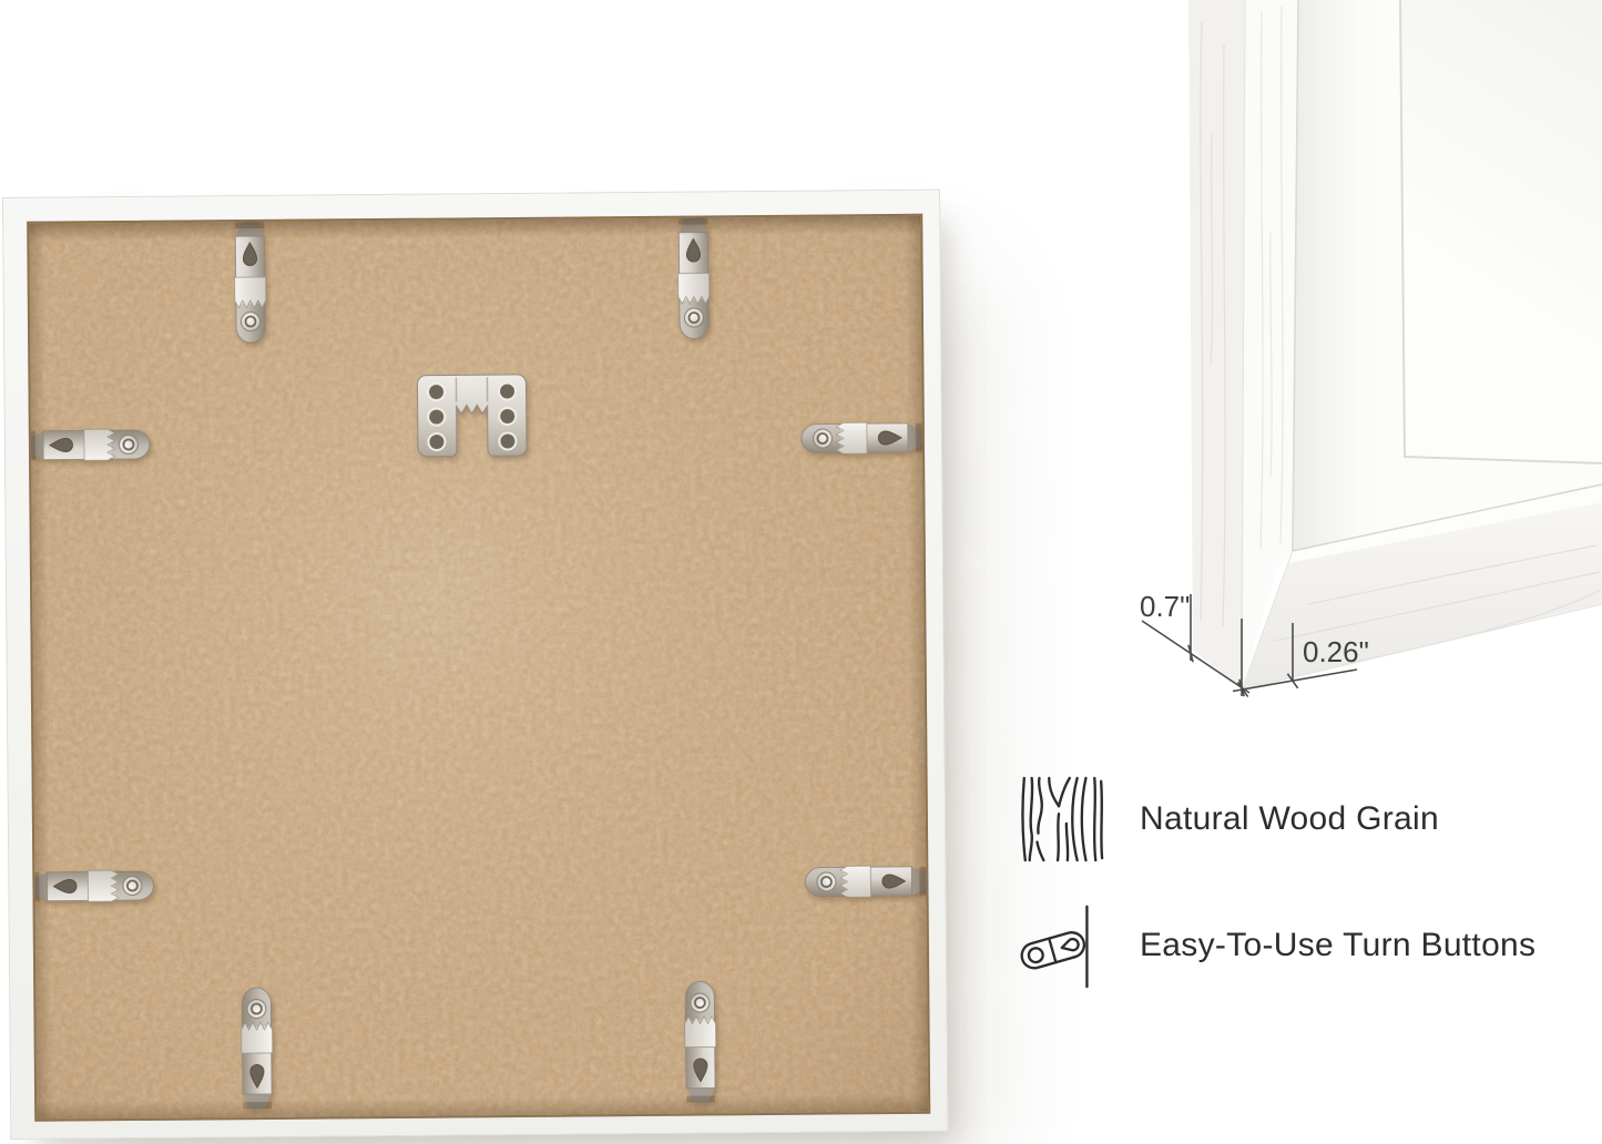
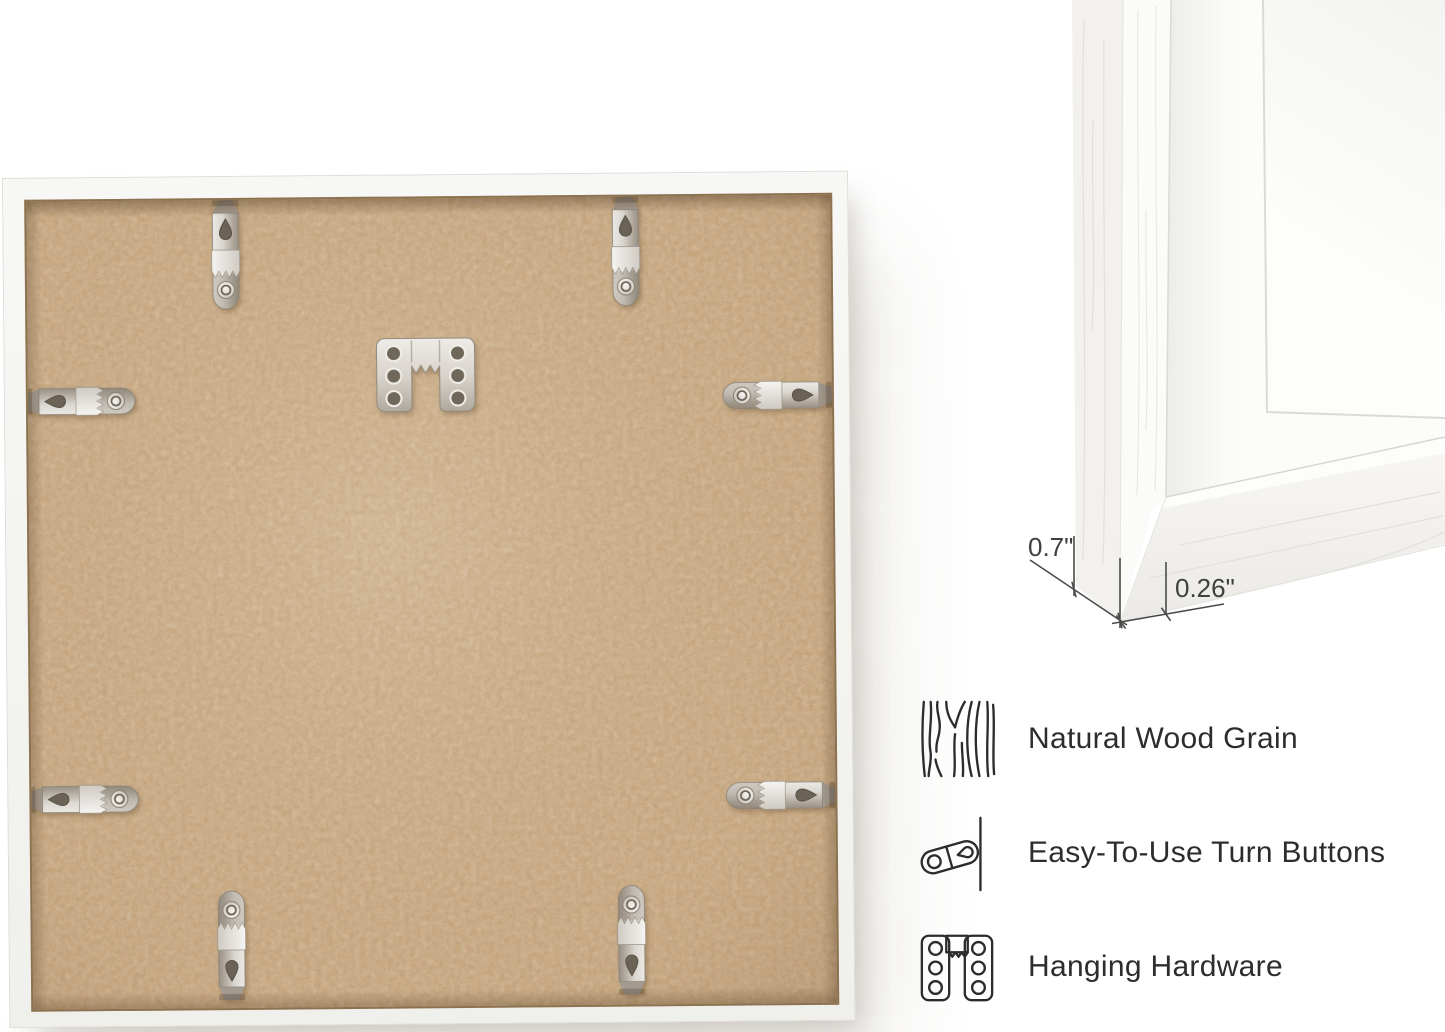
  0.7"
  0.26"
  Natural Wood Grain
  Easy-To-Use Turn Buttons
+ Hanging Hardware
